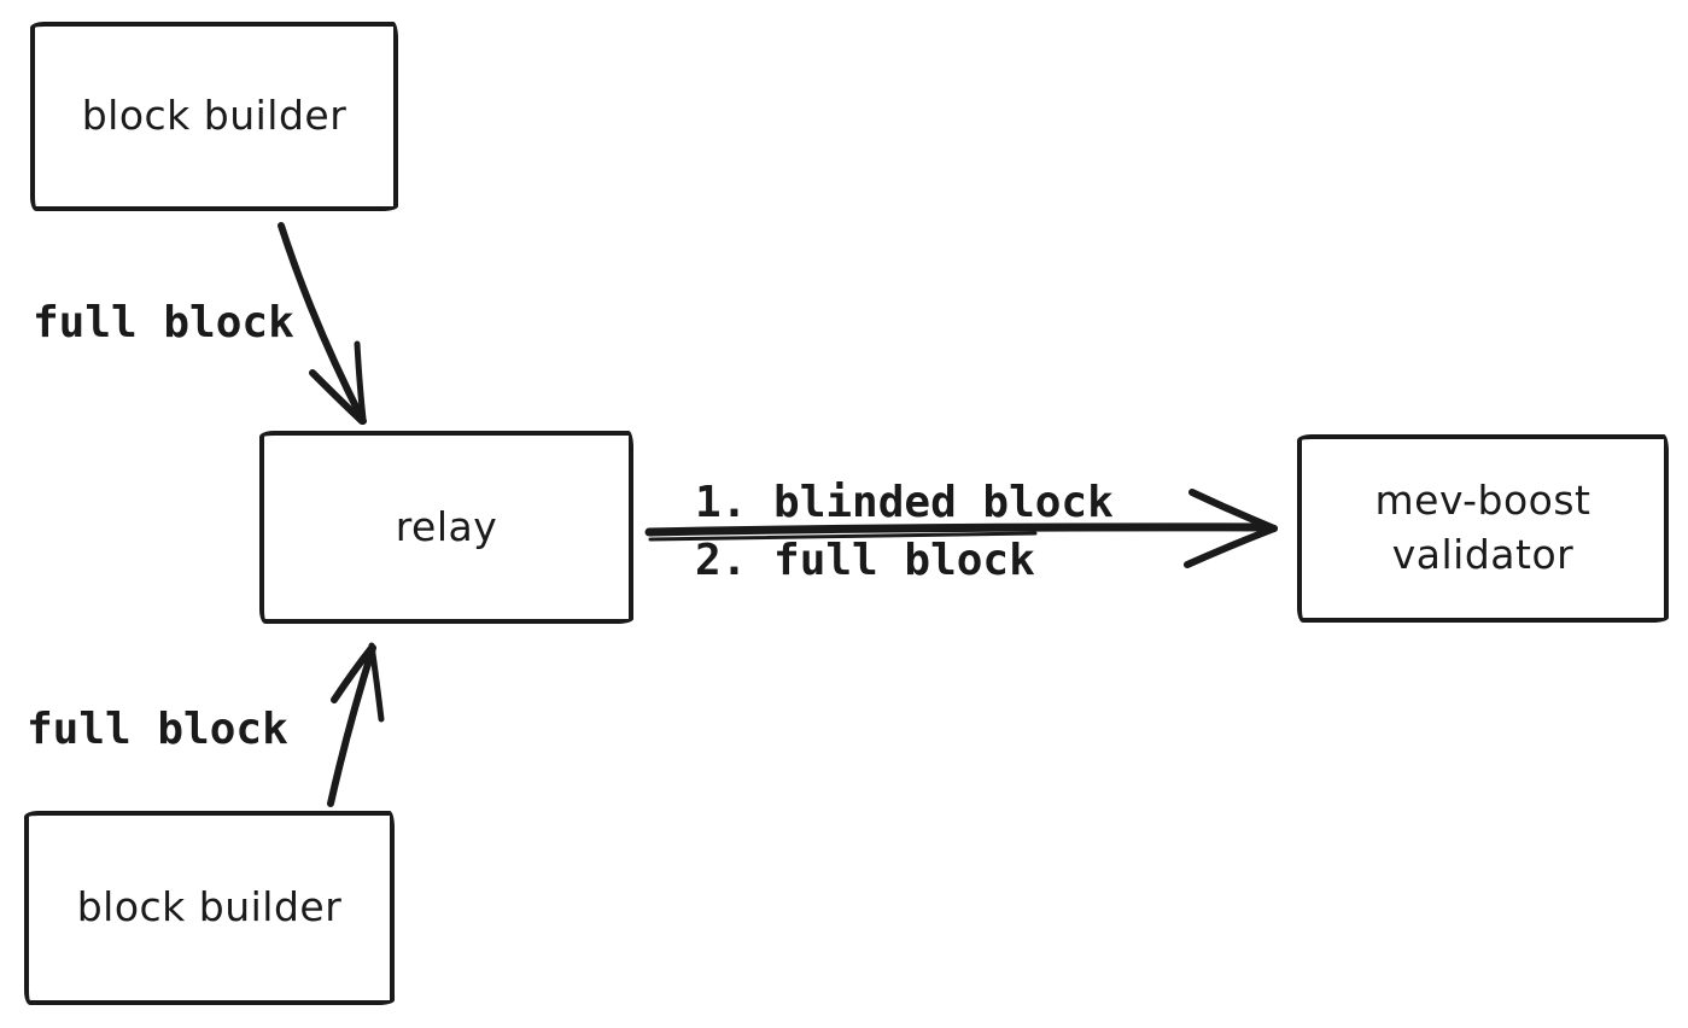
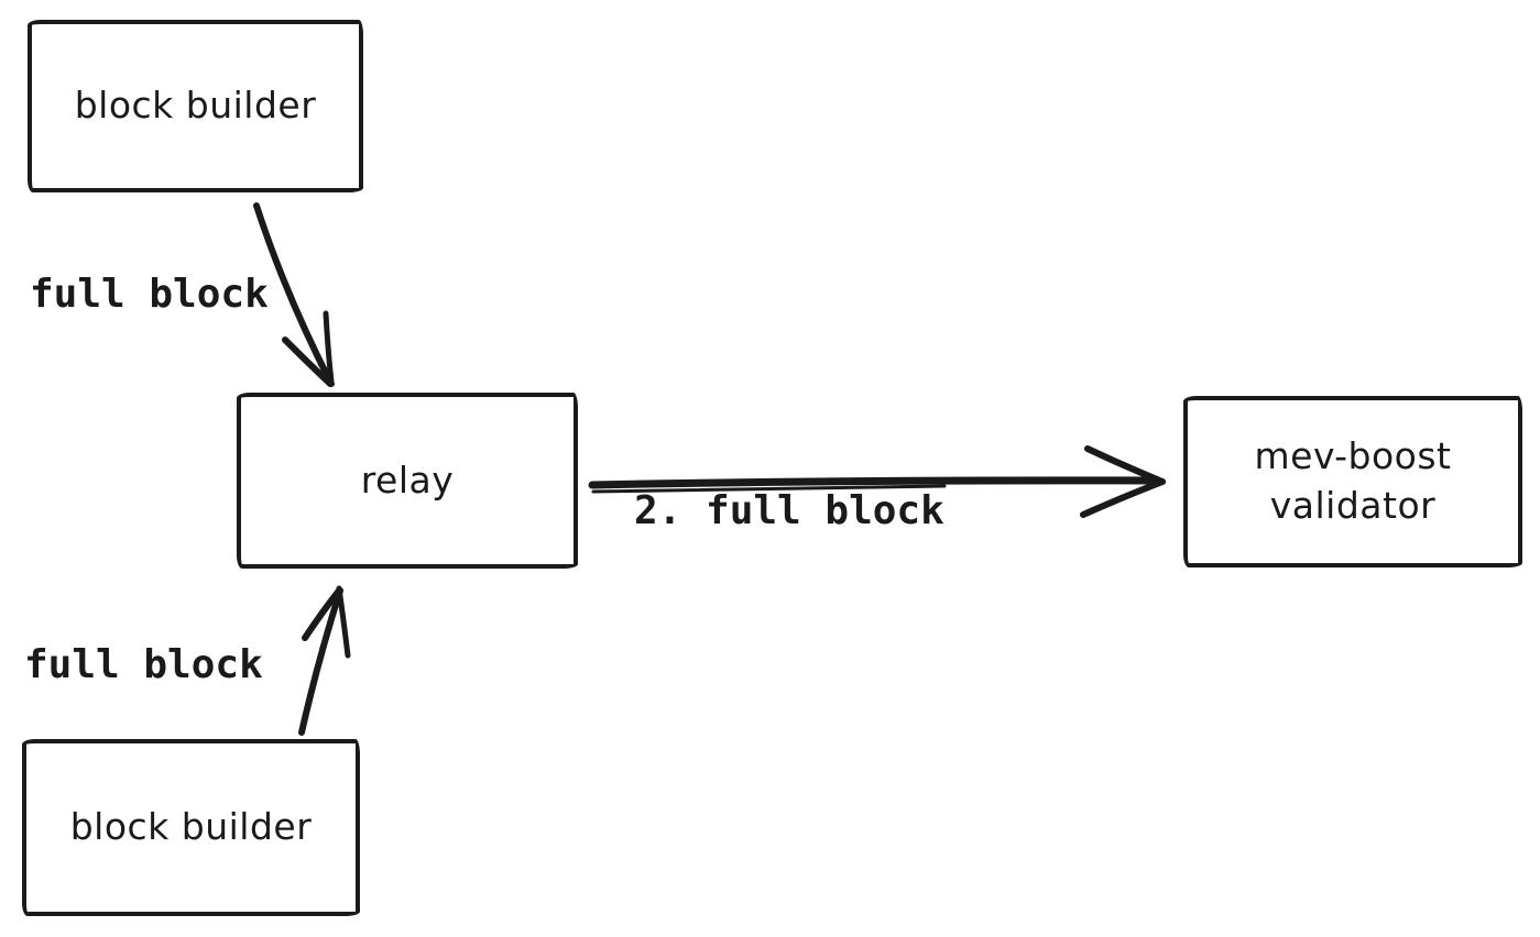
  block builder
  relay
  mev-boost
  validator
  block builder
  full block
  full block
- 1. blinded block
  2. full block
